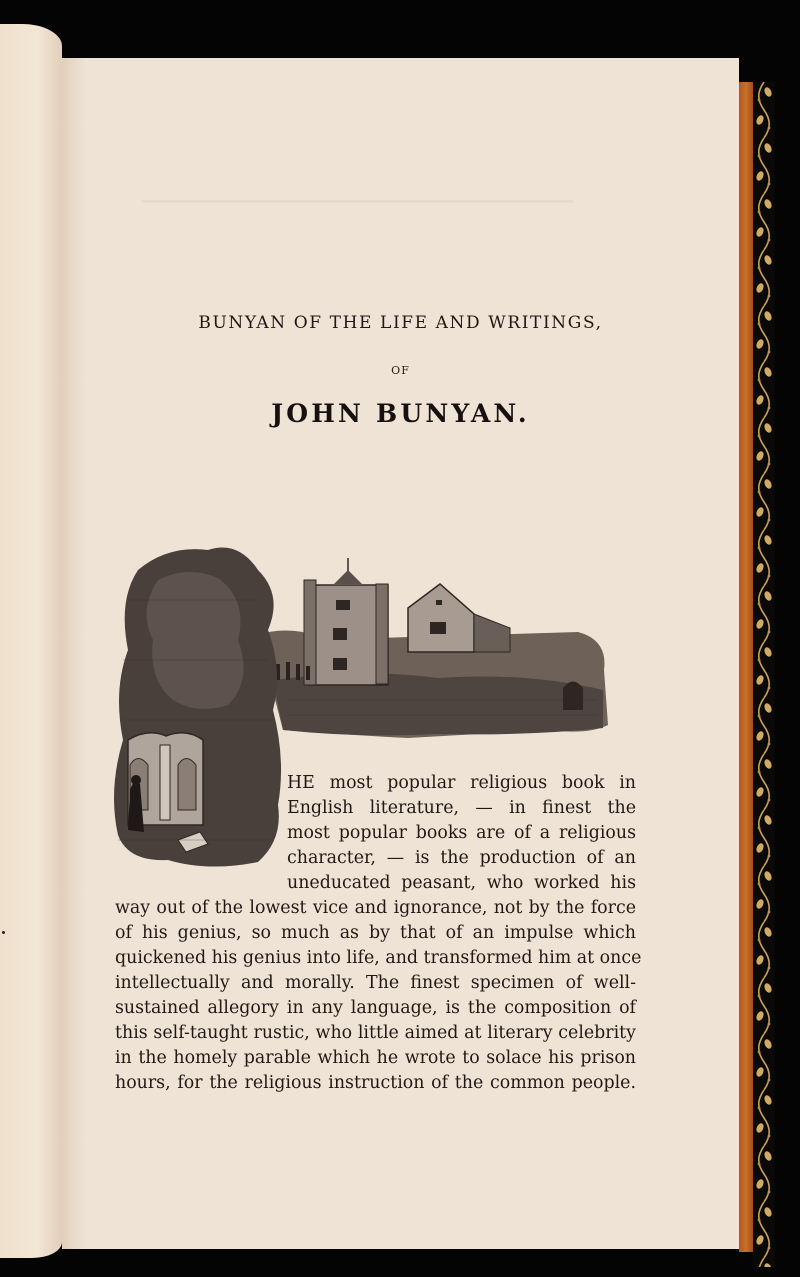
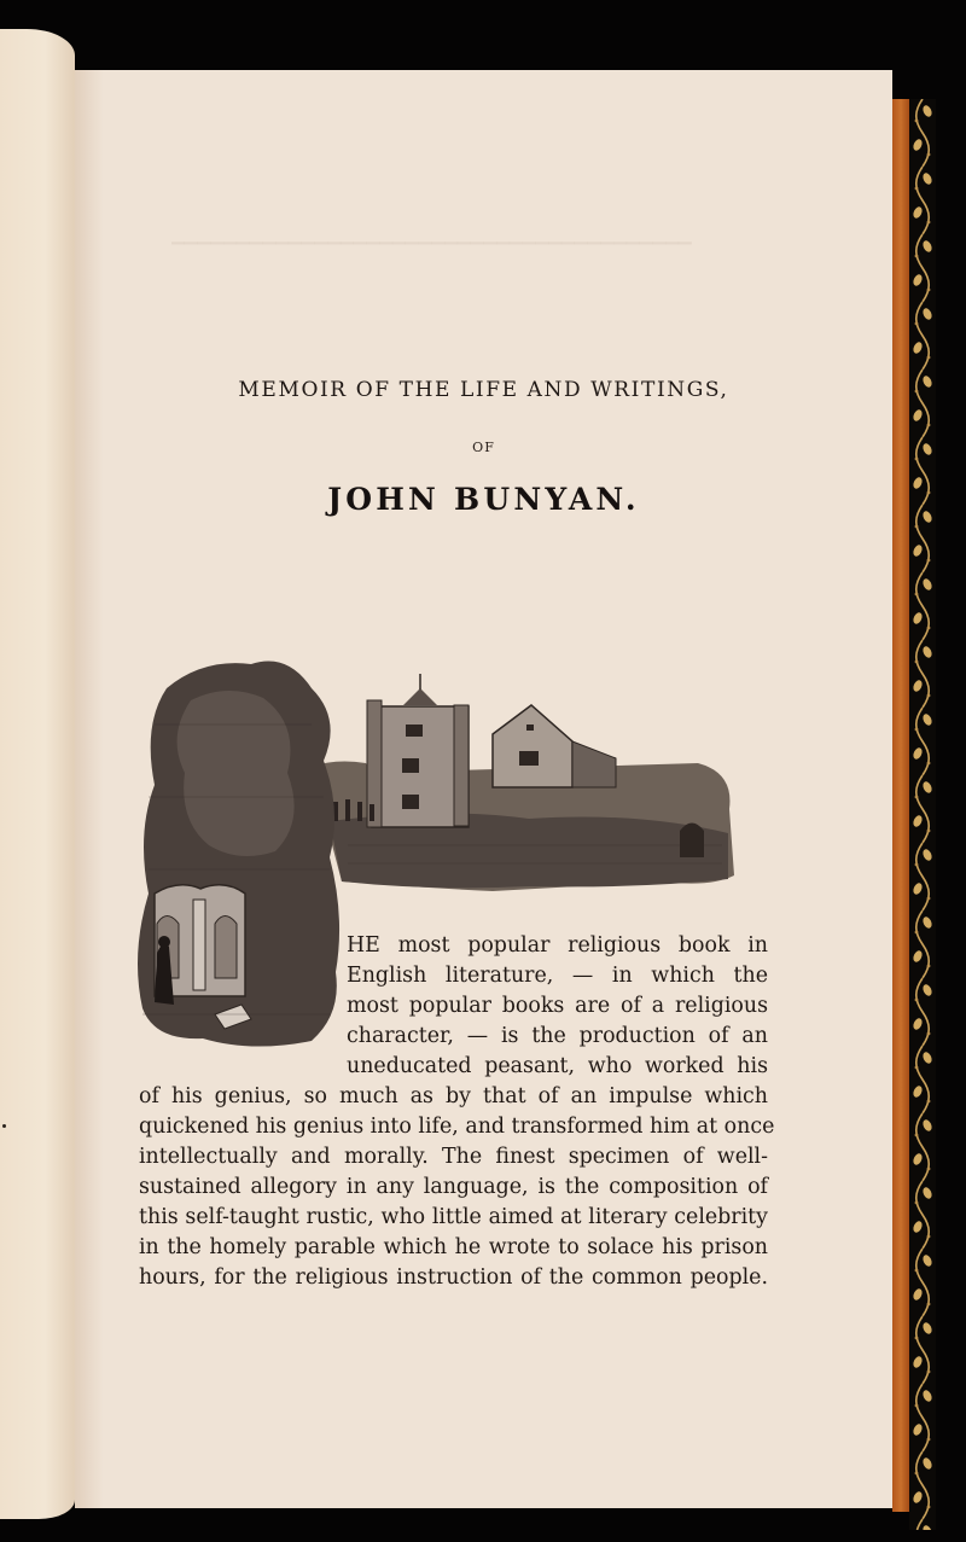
- BUNYAN OF THE LIFE AND WRITINGS,
+ MEMOIR OF THE LIFE AND WRITINGS,
  OF
  JOHN BUNYAN.
  HE most popular religious book in
- English literature, — in finest the
+ English literature, — in which the
  most popular books are of a religious
  character, — is the production of an
  uneducated peasant, who worked his
- way out of the lowest vice and ignorance, not by the force
  of his genius, so much as by that of an impulse which
  quickened his genius into life, and transformed him at once
  intellectually and morally. The finest specimen of well-
  sustained allegory in any language, is the composition of
  this self-taught rustic, who little aimed at literary celebrity
  in the homely parable which he wrote to solace his prison
  hours, for the religious instruction of the common people.
